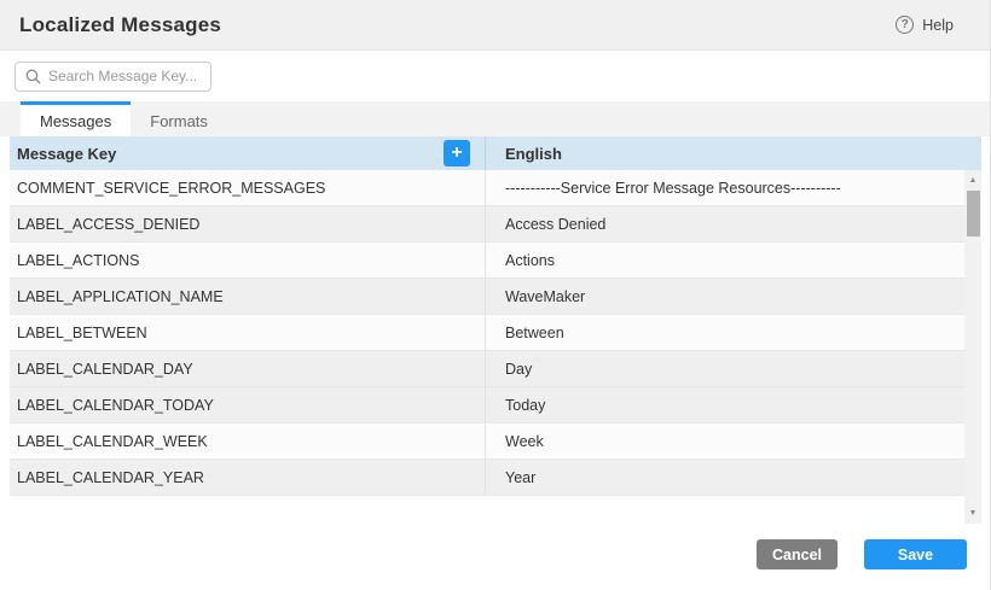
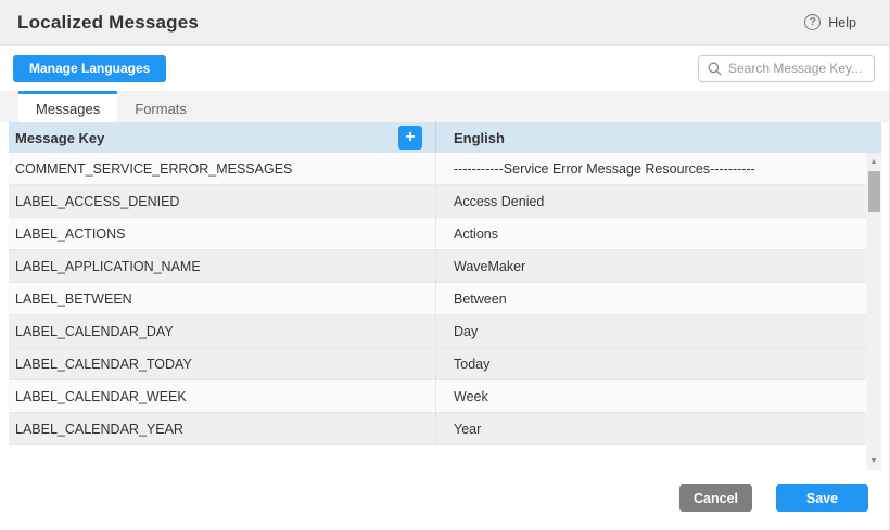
  Localized Messages
  ?
  Help
+ Manage Languages
  Search Message Key...
  Messages
  Formats
  Message Key
  +
  English
  COMMENT_SERVICE_ERROR_MESSAGES
  -----------Service Error Message Resources----------
  LABEL_ACCESS_DENIED
  Access Denied
  LABEL_ACTIONS
  Actions
  LABEL_APPLICATION_NAME
  WaveMaker
  LABEL_BETWEEN
  Between
  LABEL_CALENDAR_DAY
  Day
  LABEL_CALENDAR_TODAY
  Today
  LABEL_CALENDAR_WEEK
  Week
  LABEL_CALENDAR_YEAR
  Year
  Cancel
  Save
